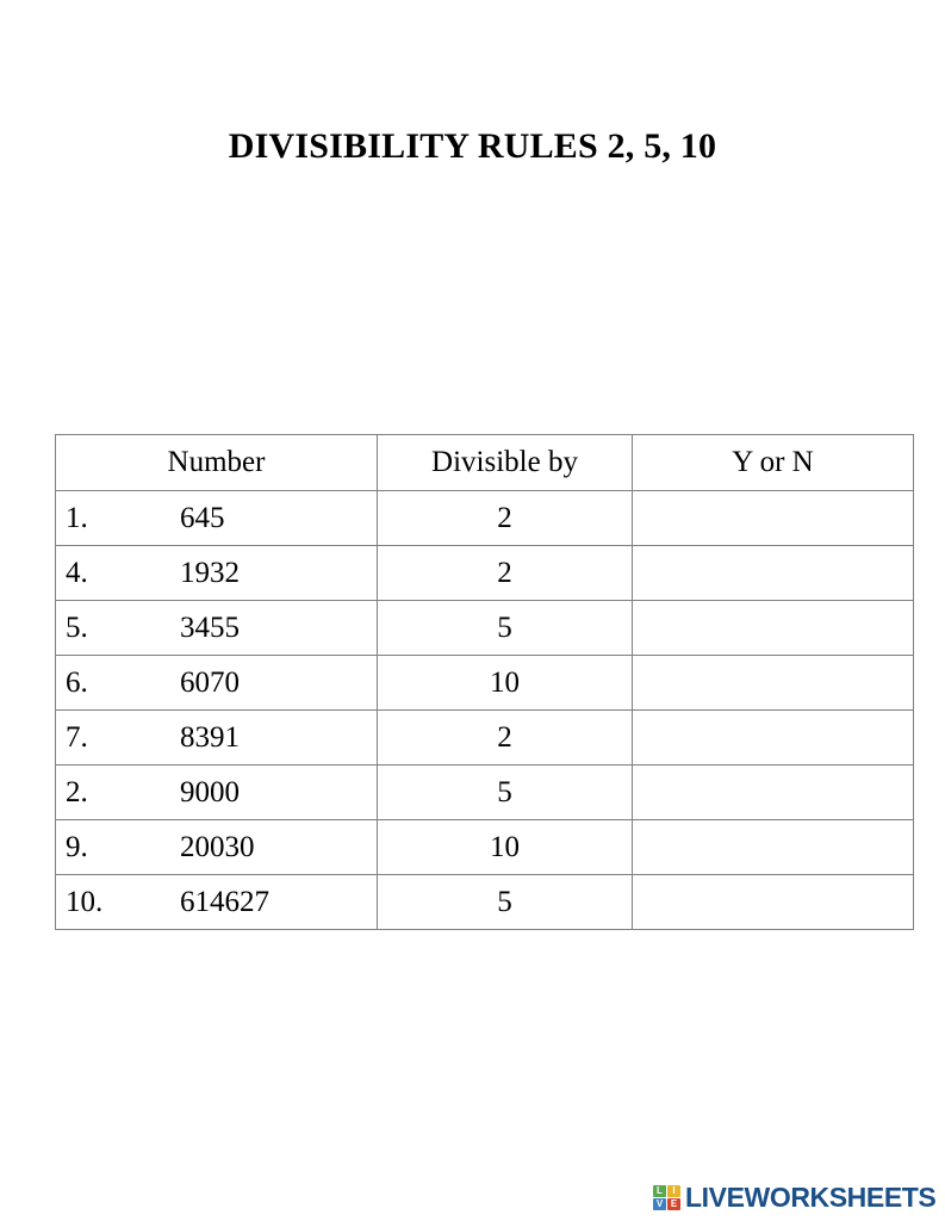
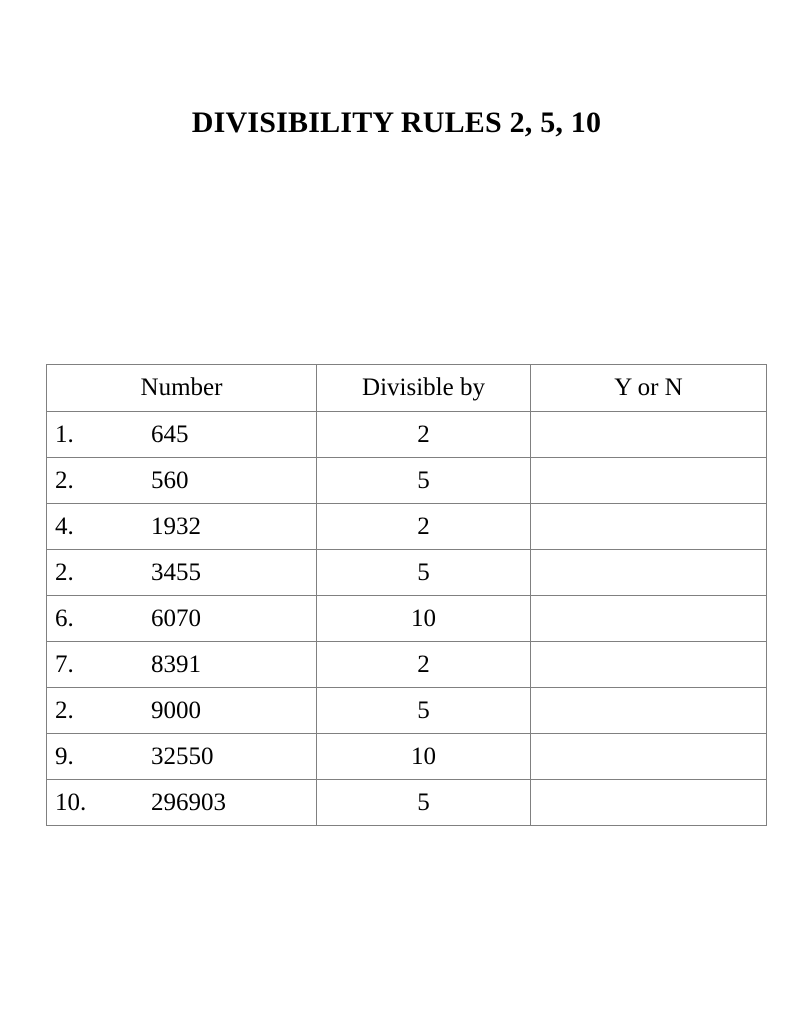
  DIVISIBILITY RULES 2, 5, 10
  Number	Divisible by	Y or N
  1. 645	2
+ 2. 560	5
  4. 1932	2
- 5. 3455	5
+ 2. 3455	5
  6. 6070	10
  7. 8391	2
  2. 9000	5
- 9. 20030	10
+ 9. 32550	10
- 10. 614627	5
+ 10. 296903	5
- L
- I
- V
- E
- LIVEWORKSHEETS
